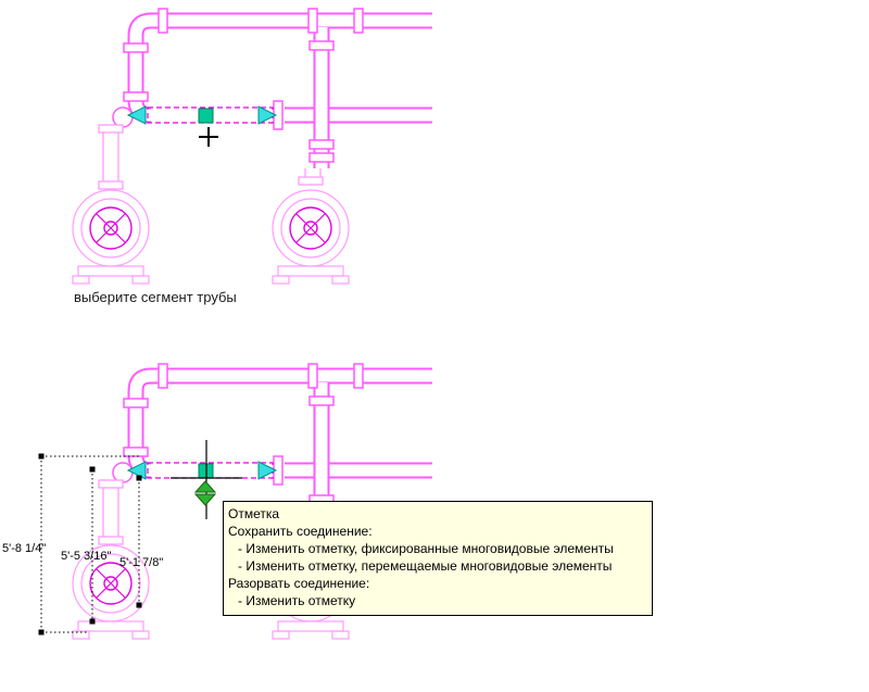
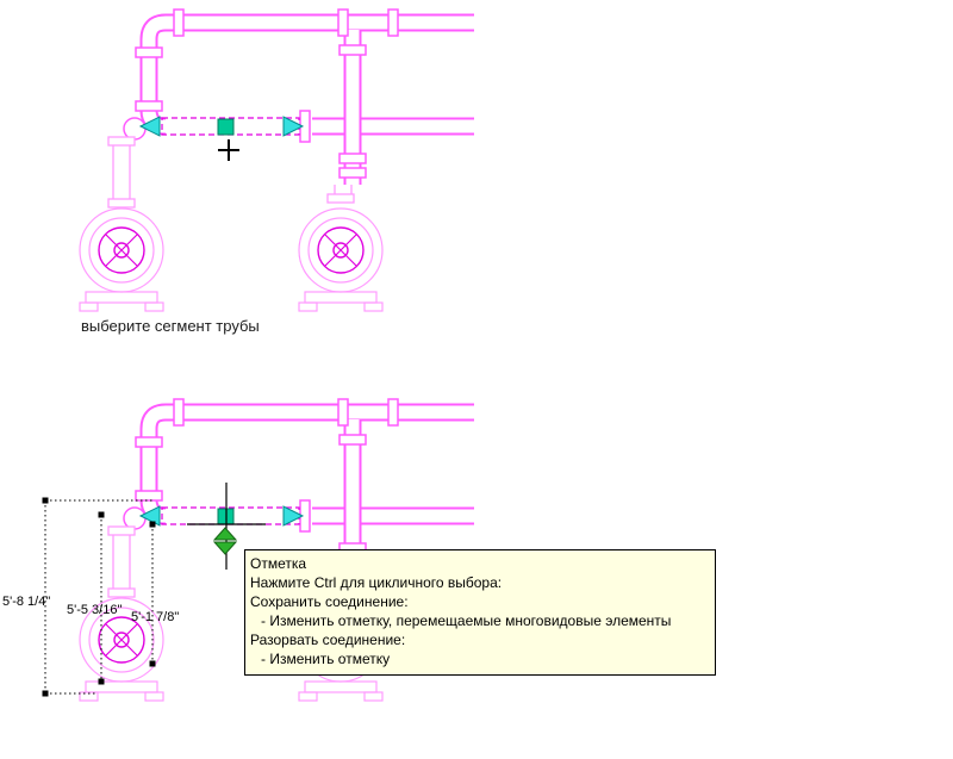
  выберите сегмент трубы
  5'-8 1/4"
  5'-5 3/16"
  5'-1 7/8"
  Отметка
+ Нажмите Ctrl для цикличного выбора:
  Сохранить соединение:
- - Изменить отметку, фиксированные многовидовые элементы
  - Изменить отметку, перемещаемые многовидовые элементы
  Разорвать соединение:
  - Изменить отметку
